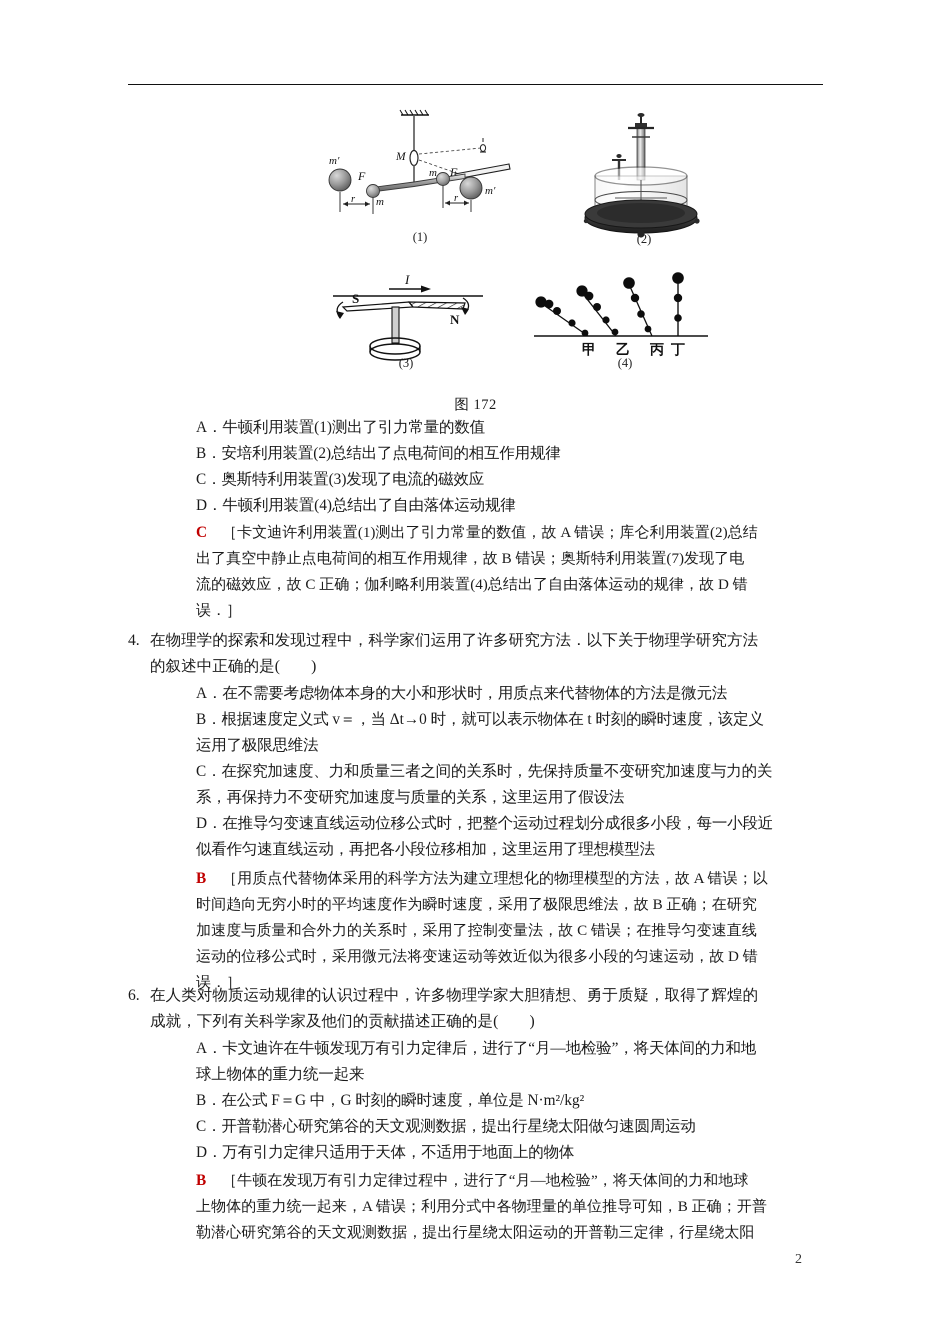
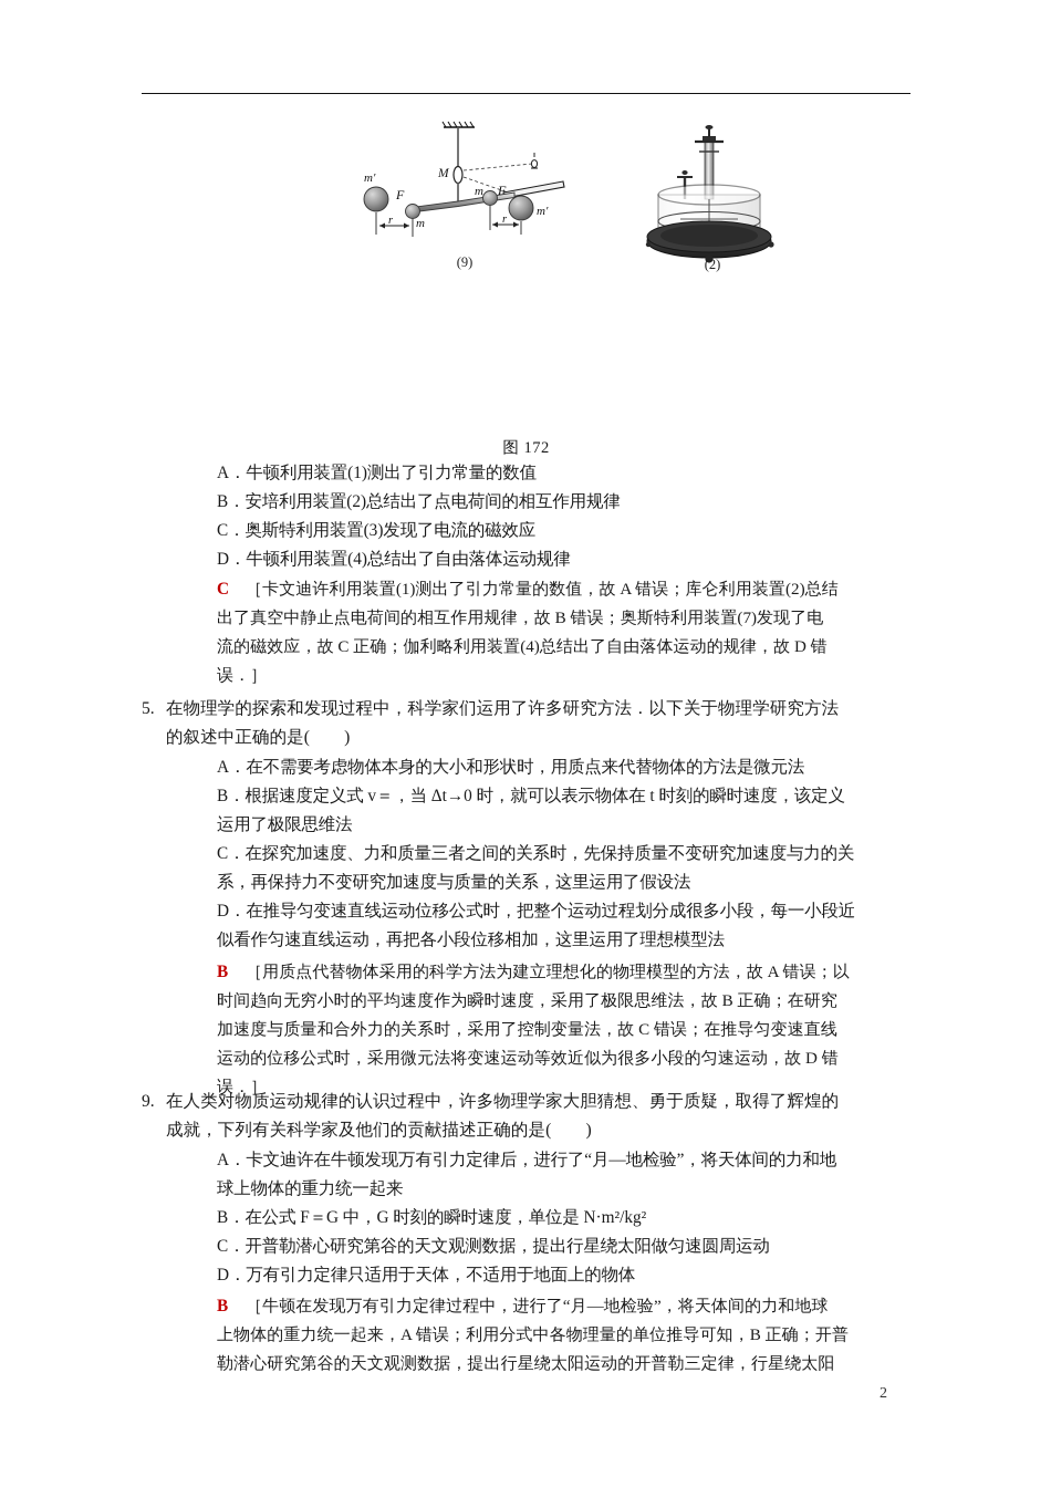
  M
  m
  m′
  F
  r
  m
  m′
  F
  r
- (1)
+ (9)
  (2)
- I
- S
- N
- (3)
- 甲
- 乙
- 丙
- 丁
- (4)
  图 172
  A．牛顿利用装置(1)测出了引力常量的数值
  B．安培利用装置(2)总结出了点电荷间的相互作用规律
  C．奥斯特利用装置(3)发现了电流的磁效应
  D．牛顿利用装置(4)总结出了自由落体运动规律
  C
  ［卡文迪许利用装置(1)测出了引力常量的数值，故 A 错误；库仑利用装置(2)总结
  出了真空中静止点电荷间的相互作用规律，故 B 错误；奥斯特利用装置(7)发现了电
  流的磁效应，故 C 正确；伽利略利用装置(4)总结出了自由落体运动的规律，故 D 错
  误．］
- 4.
+ 5.
  在物理学的探索和发现过程中，科学家们运用了许多研究方法．以下关于物理学研究方法
  的叙述中正确的是( )
  A．在不需要考虑物体本身的大小和形状时，用质点来代替物体的方法是微元法
  B．根据速度定义式 v＝，当 Δt→0 时，就可以表示物体在 t 时刻的瞬时速度，该定义
  运用了极限思维法
  C．在探究加速度、力和质量三者之间的关系时，先保持质量不变研究加速度与力的关
  系，再保持力不变研究加速度与质量的关系，这里运用了假设法
  D．在推导匀变速直线运动位移公式时，把整个运动过程划分成很多小段，每一小段近
  似看作匀速直线运动，再把各小段位移相加，这里运用了理想模型法
  B
  ［用质点代替物体采用的科学方法为建立理想化的物理模型的方法，故 A 错误；以
  时间趋向无穷小时的平均速度作为瞬时速度，采用了极限思维法，故 B 正确；在研究
  加速度与质量和合外力的关系时，采用了控制变量法，故 C 错误；在推导匀变速直线
  运动的位移公式时，采用微元法将变速运动等效近似为很多小段的匀速运动，故 D 错
  误．］
- 6.
+ 9.
  在人类对物质运动规律的认识过程中，许多物理学家大胆猜想、勇于质疑，取得了辉煌的
  成就，下列有关科学家及他们的贡献描述正确的是( )
  A．卡文迪许在牛顿发现万有引力定律后，进行了“月—地检验”，将天体间的力和地
  球上物体的重力统一起来
  B．在公式 F＝G 中，G 时刻的瞬时速度，单位是 N·m²/kg²
  C．开普勒潜心研究第谷的天文观测数据，提出行星绕太阳做匀速圆周运动
  D．万有引力定律只适用于天体，不适用于地面上的物体
  B
  ［牛顿在发现万有引力定律过程中，进行了“月—地检验”，将天体间的力和地球
  上物体的重力统一起来，A 错误；利用分式中各物理量的单位推导可知，B 正确；开普
  勒潜心研究第谷的天文观测数据，提出行星绕太阳运动的开普勒三定律，行星绕太阳
  2
